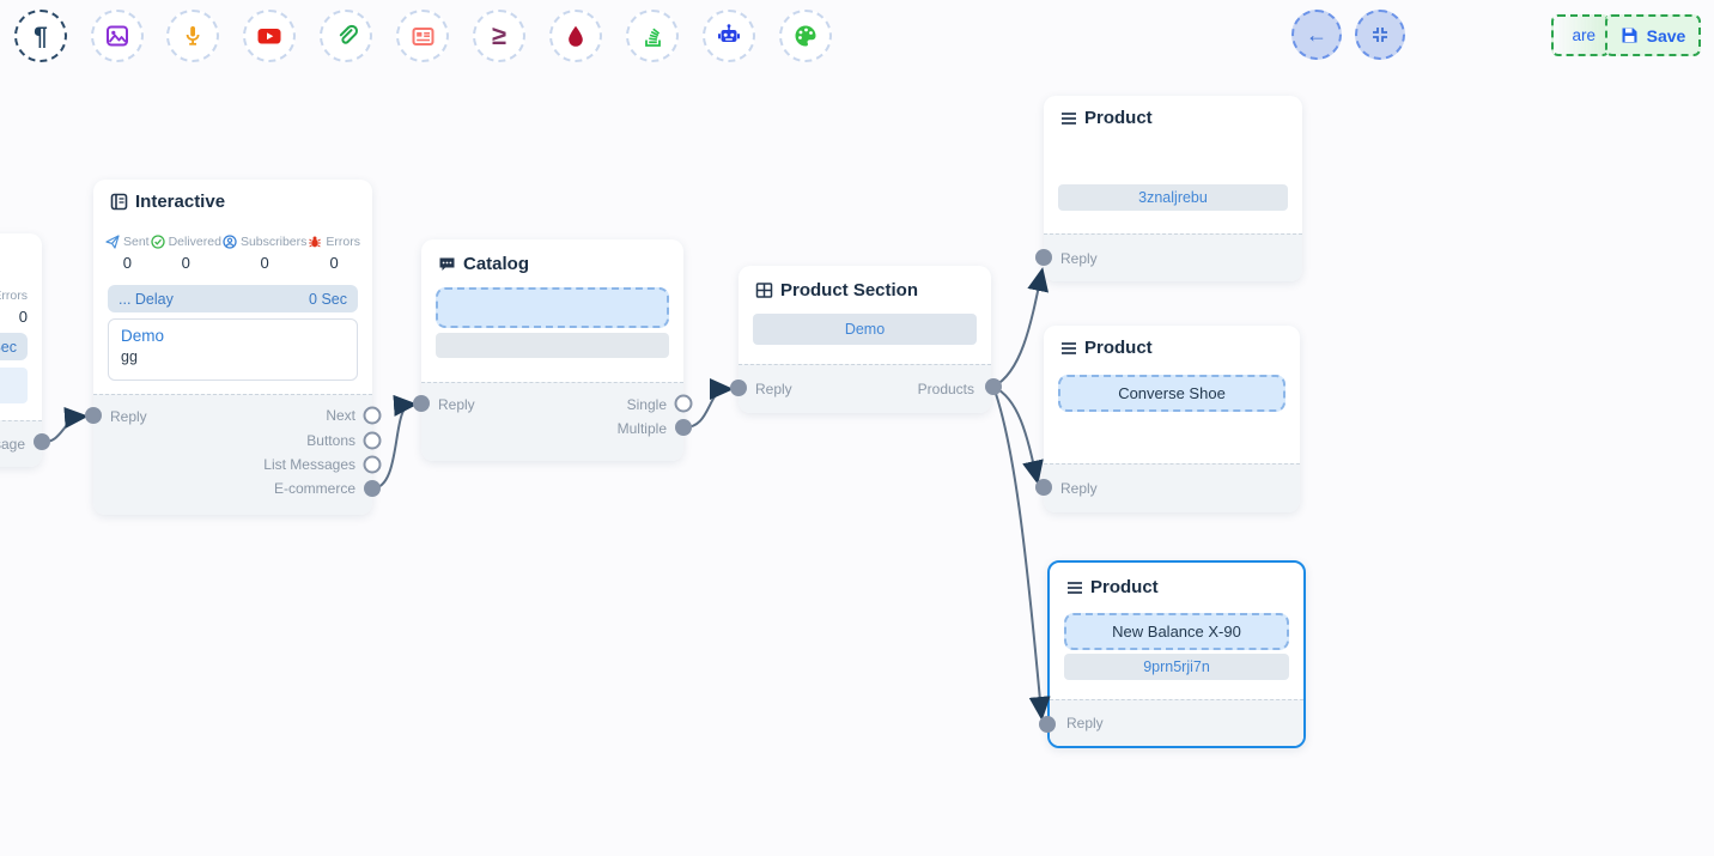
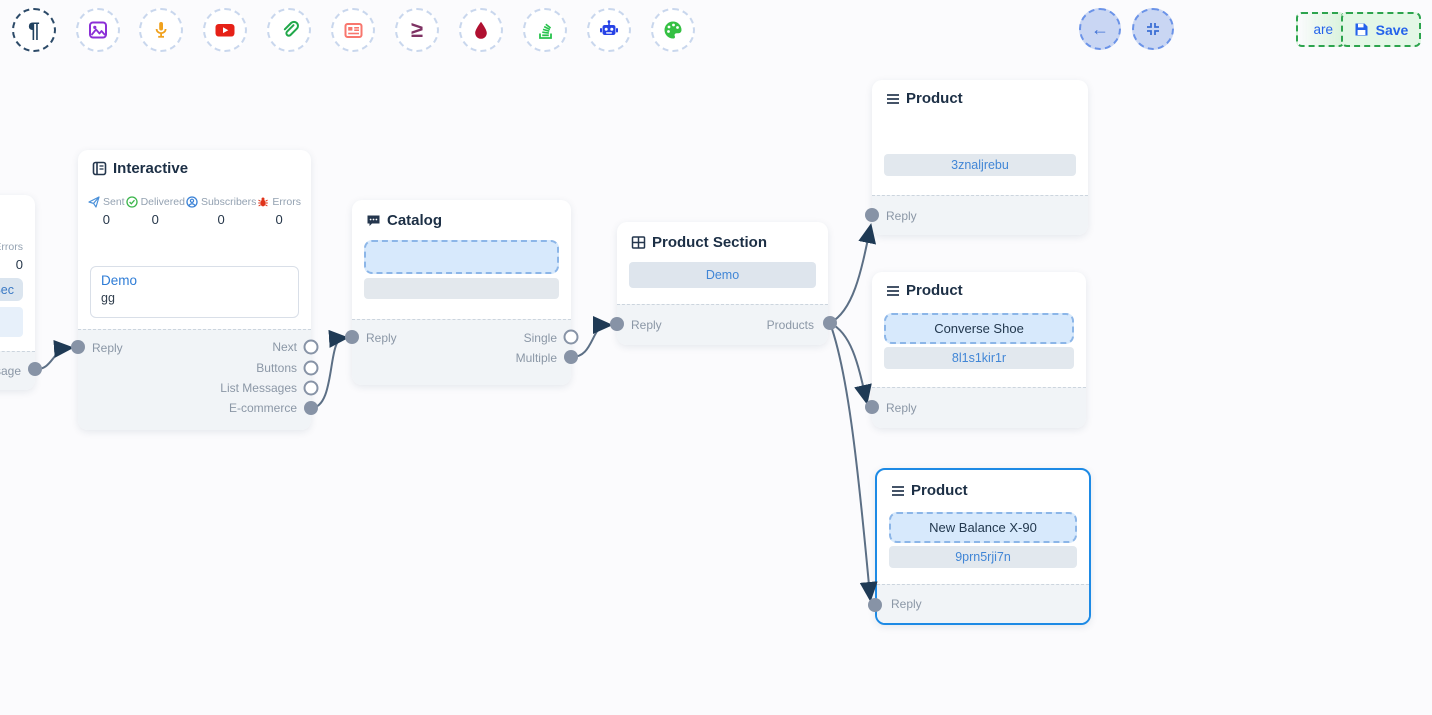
  ¶
  ≥
  ←
  are
  Save
  rrors
  0
  Interactive
  Sent
  0
  Delivered
  0
  Subscribers
  0
  Errors
  0
- ... Delay
- 0 Sec
  Demo
  gg
  Reply
  Next
  Buttons
  List Messages
  E-commerce
  Catalog
  Reply
  Single
  Multiple
  Product Section
  Demo
  Reply
  Products
  Product
  3znaljrebu
  Reply
  Product
  Converse Shoe
+ 8l1s1kir1r
  Reply
  Product
  New Balance X-90
  9prn5rji7n
  Reply
